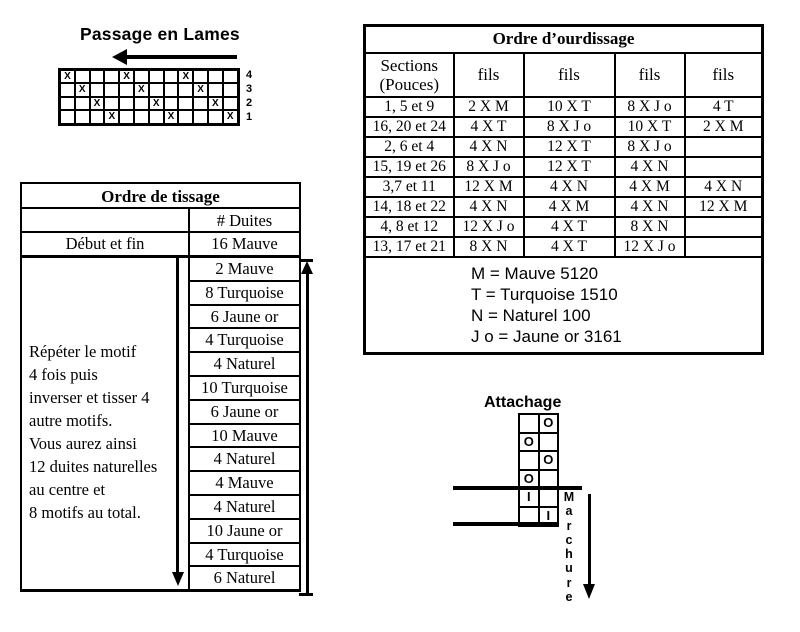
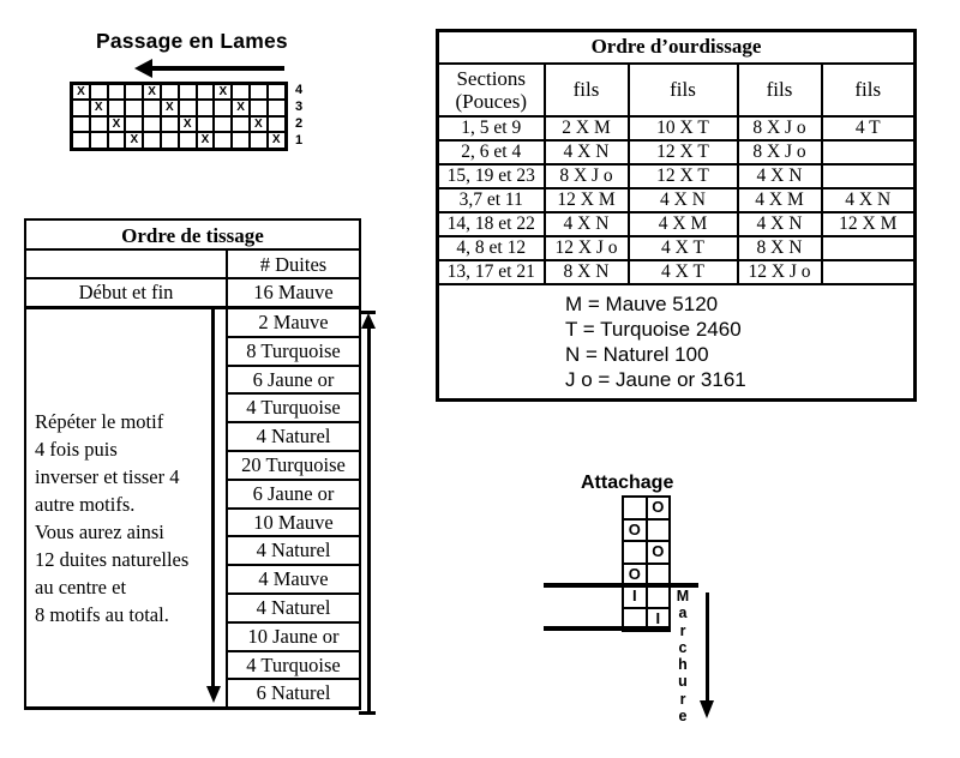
  Passage en Lames
  X
  X
  X
  X
  X
  X
  X
  X
  X
  X
  X
  X
  4
  3
  2
  1
  Ordre de tissage
  # Duites
  Début et fin
  16 Mauve
  Répéter le motif
  4 fois puis
  inverser et tisser 4
  autre motifs.
  Vous aurez ainsi
  12 duites naturelles
  au centre et
  8 motifs au total.
  2 Mauve
  8 Turquoise
  6 Jaune or
  4 Turquoise
  4 Naturel
- 10 Turquoise
+ 20 Turquoise
  6 Jaune or
  10 Mauve
  4 Naturel
  4 Mauve
  4 Naturel
  10 Jaune or
  4 Turquoise
  6 Naturel
  Ordre d’ourdissage
  Sections (Pouces)	fils	fils	fils	fils
  1, 5 et 9	2 X M	10 X T	8 X J o	4 T
- 16, 20 et 24	4 X T	8 X J o	10 X T	2 X M
  2, 6 et 4	4 X N	12 X T	8 X J o
- 15, 19 et 26	8 X J o	12 X T	4 X N
+ 15, 19 et 23	8 X J o	12 X T	4 X N
  3,7 et 11	12 X M	4 X N	4 X M	4 X N
  14, 18 et 22	4 X N	4 X M	4 X N	12 X M
  4, 8 et 12	12 X J o	4 X T	8 X N
  13, 17 et 21	8 X N	4 X T	12 X J o
- M = Mauve 5120 T = Turquoise 1510 N = Naturel 100 J o = Jaune or 3161
+ M = Mauve 5120 T = Turquoise 2460 N = Naturel 100 J o = Jaune or 3161
  Attachage
  O
  O
  O
  O
  I
  I
  M
  a
  r
  c
  h
  u
  r
  e
